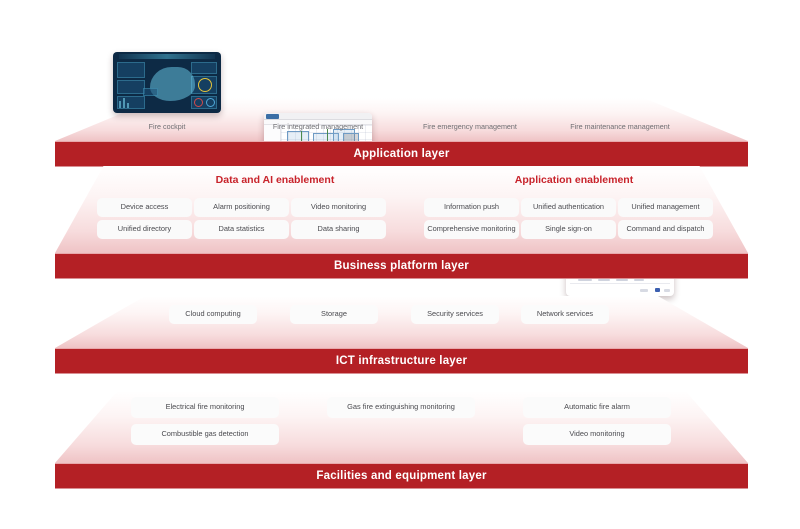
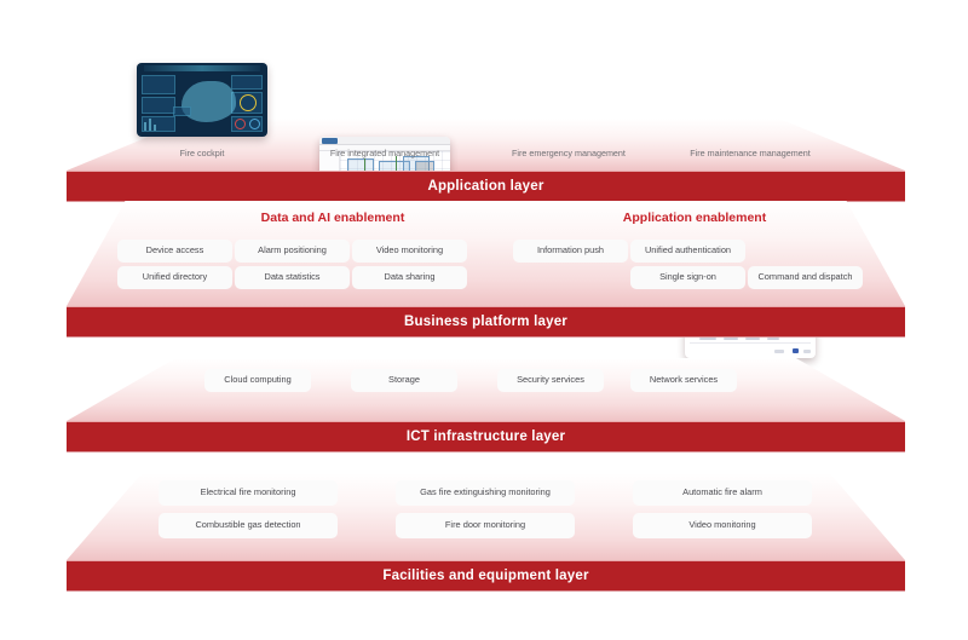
  Fire cockpit
  Fire integrated management
  Fire emergency management
  Fire maintenance management
  Application layer
  Data and AI enablement
  Application enablement
  Device access
  Alarm positioning
  Video monitoring
  Unified directory
  Data statistics
  Data sharing
  Information push
  Unified authentication
- Unified management
- Comprehensive monitoring
  Single sign-on
  Command and dispatch
  Business platform layer
  Cloud computing
  Storage
  Security services
  Network services
  ICT infrastructure layer
  Electrical fire monitoring
  Gas fire extinguishing monitoring
  Automatic fire alarm
  Combustible gas detection
+ Fire door monitoring
  Video monitoring
  Facilities and equipment layer
